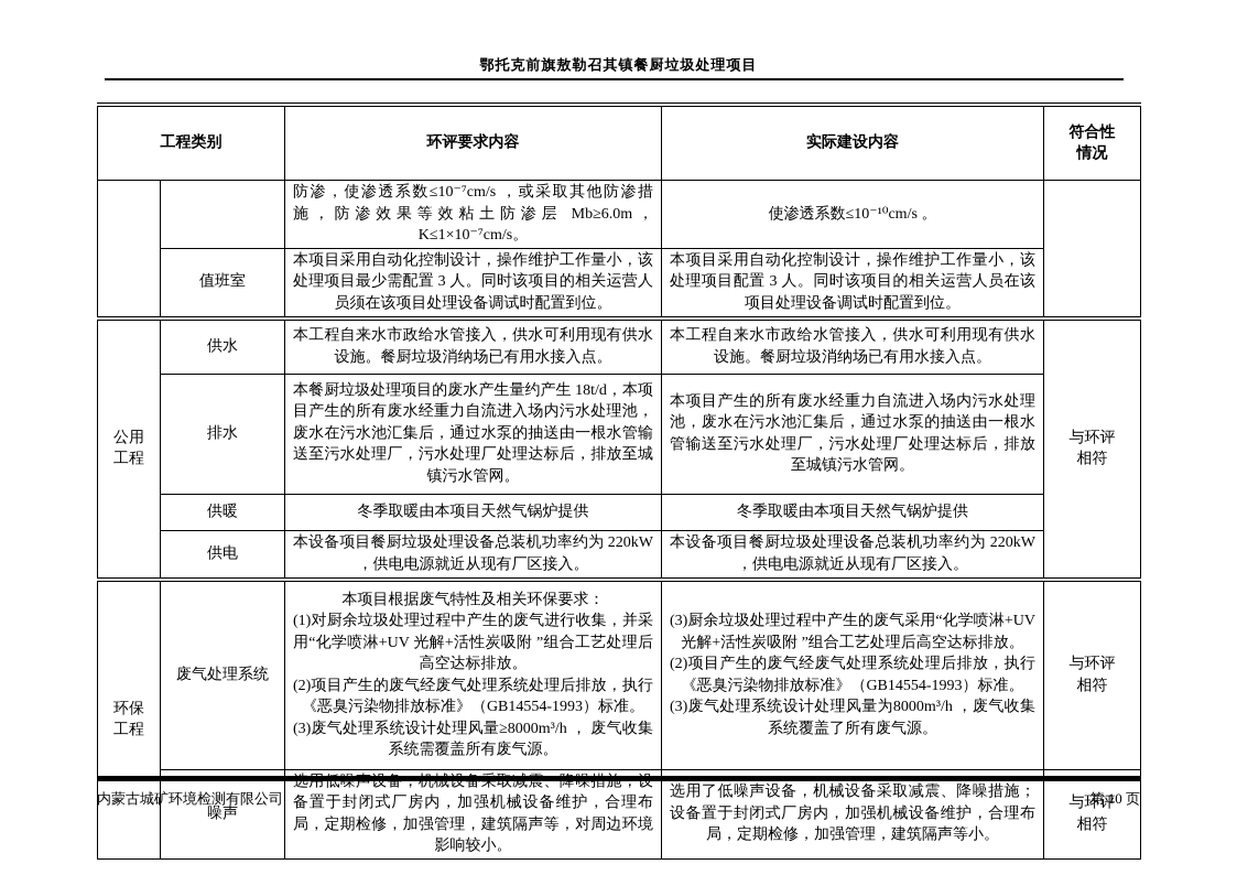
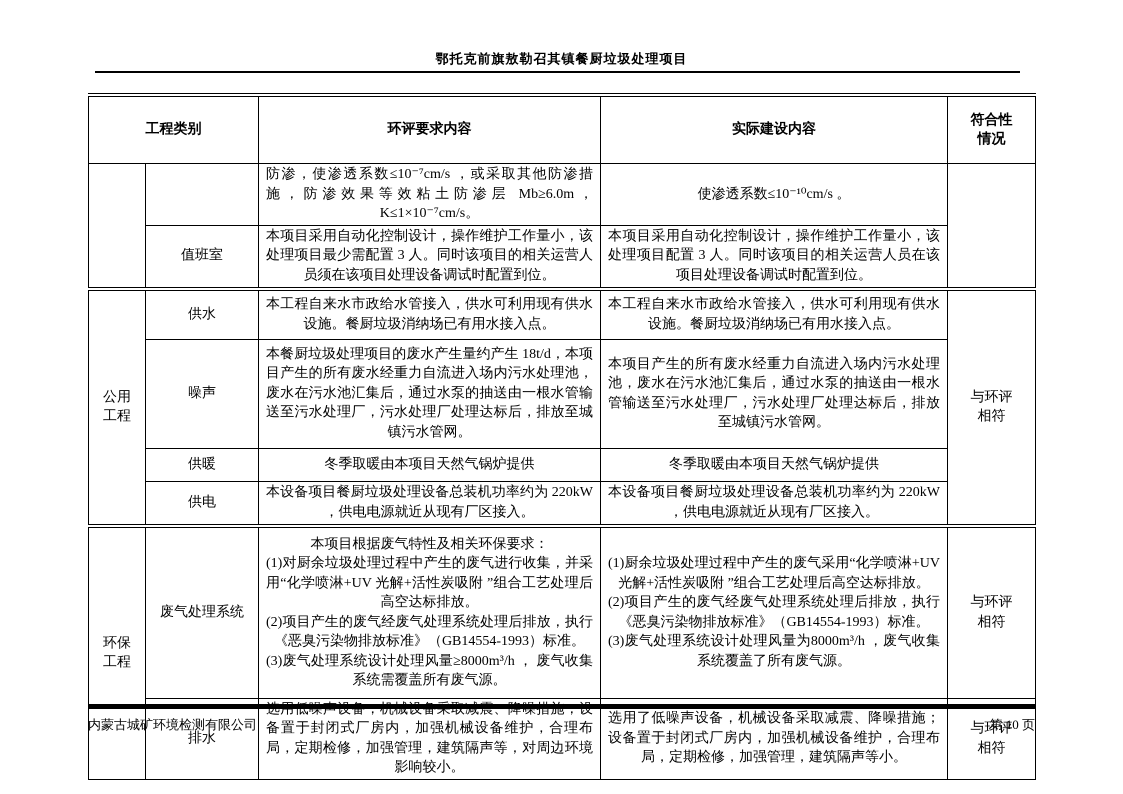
  鄂托克前旗敖勒召其镇餐厨垃圾处理项目
  工程类别	环评要求内容	实际建设内容	符合性情况
  		防渗，使渗透系数≤10⁻⁷cm/s ，或采取其他防渗措施，防渗效果等效粘土防渗层 Mb≥6.0m， K≤1×10⁻⁷cm/s。	使渗透系数≤10⁻¹⁰cm/s 。
  值班室	本项目采用自动化控制设计，操作维护工作量小，该处理项目最少需配置 3 人。同时该项目的相关运营人员须在该项目处理设备调试时配置到位。	本项目采用自动化控制设计，操作维护工作量小，该处理项目配置 3 人。同时该项目的相关运营人员在该项目处理设备调试时配置到位。
  公用工程	供水	本工程自来水市政给水管接入，供水可利用现有供水设施。餐厨垃圾消纳场已有用水接入点。	本工程自来水市政给水管接入，供水可利用现有供水设施。餐厨垃圾消纳场已有用水接入点。	与环评相符
- 排水	本餐厨垃圾处理项目的废水产生量约产生 18t/d，本项目产生的所有废水经重力自流进入场内污水处理池，废水在污水池汇集后，通过水泵的抽送由一根水管输送至污水处理厂，污水处理厂处理达标后，排放至城镇污水管网。	本项目产生的所有废水经重力自流进入场内污水处理池，废水在污水池汇集后，通过水泵的抽送由一根水管输送至污水处理厂，污水处理厂处理达标后，排放至城镇污水管网。
+ 噪声	本餐厨垃圾处理项目的废水产生量约产生 18t/d，本项目产生的所有废水经重力自流进入场内污水处理池，废水在污水池汇集后，通过水泵的抽送由一根水管输送至污水处理厂，污水处理厂处理达标后，排放至城镇污水管网。	本项目产生的所有废水经重力自流进入场内污水处理池，废水在污水池汇集后，通过水泵的抽送由一根水管输送至污水处理厂，污水处理厂处理达标后，排放至城镇污水管网。
  供暖	冬季取暖由本项目天然气锅炉提供	冬季取暖由本项目天然气锅炉提供
  供电	本设备项目餐厨垃圾处理设备总装机功率约为 220kW ，供电电源就近从现有厂区接入。	本设备项目餐厨垃圾处理设备总装机功率约为 220kW ，供电电源就近从现有厂区接入。
- 环保工程	废气处理系统	本项目根据废气特性及相关环保要求： (1)对厨余垃圾处理过程中产生的废气进行收集，并采用“化学喷淋+UV 光解+活性炭吸附 ”组合工艺处理后高空达标排放。 (2)项目产生的废气经废气处理系统处理后排放，执行《恶臭污染物排放标准》（GB14554-1993）标准。 (3)废气处理系统设计处理风量≥8000m³/h ， 废气收集系统需覆盖所有废气源。	(3)厨余垃圾处理过程中产生的废气采用“化学喷淋+UV 光解+活性炭吸附 ”组合工艺处理后高空达标排放。 (2)项目产生的废气经废气处理系统处理后排放，执行《恶臭污染物排放标准》（GB14554-1993）标准。 (3)废气处理系统设计处理风量为8000m³/h ，废气收集系统覆盖了所有废气源。	与环评相符
+ 环保工程	废气处理系统	本项目根据废气特性及相关环保要求： (1)对厨余垃圾处理过程中产生的废气进行收集，并采用“化学喷淋+UV 光解+活性炭吸附 ”组合工艺处理后高空达标排放。 (2)项目产生的废气经废气处理系统处理后排放，执行《恶臭污染物排放标准》（GB14554-1993）标准。 (3)废气处理系统设计处理风量≥8000m³/h ， 废气收集系统需覆盖所有废气源。	(1)厨余垃圾处理过程中产生的废气采用“化学喷淋+UV 光解+活性炭吸附 ”组合工艺处理后高空达标排放。 (2)项目产生的废气经废气处理系统处理后排放，执行《恶臭污染物排放标准》（GB14554-1993）标准。 (3)废气处理系统设计处理风量为8000m³/h ，废气收集系统覆盖了所有废气源。	与环评相符
- 噪声	选用低噪声设备，机械设备采取减震、降噪措施；设备置于封闭式厂房内，加强机械设备维护，合理布局，定期检修，加强管理，建筑隔声等，对周边环境影响较小。	选用了低噪声设备，机械设备采取减震、降噪措施；设备置于封闭式厂房内，加强机械设备维护，合理布局，定期检修，加强管理，建筑隔声等小。	与环评相符
+ 排水	选用低噪声设备，机械设备采取减震、降噪措施；设备置于封闭式厂房内，加强机械设备维护，合理布局，定期检修，加强管理，建筑隔声等，对周边环境影响较小。	选用了低噪声设备，机械设备采取减震、降噪措施；设备置于封闭式厂房内，加强机械设备维护，合理布局，定期检修，加强管理，建筑隔声等小。	与环评相符
  内蒙古城矿环境检测有限公司
  第 10 页
